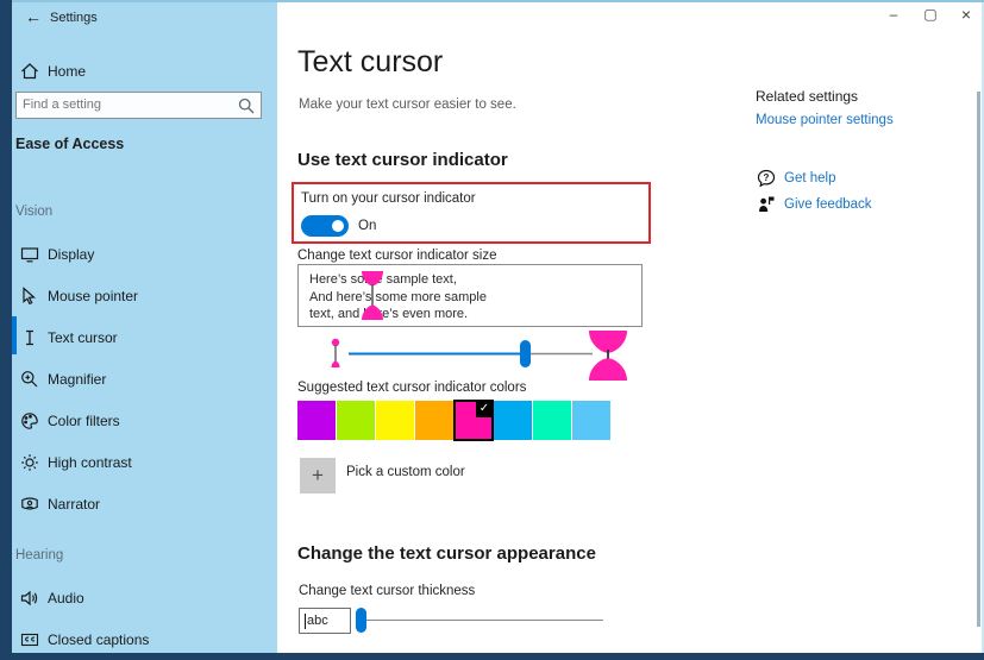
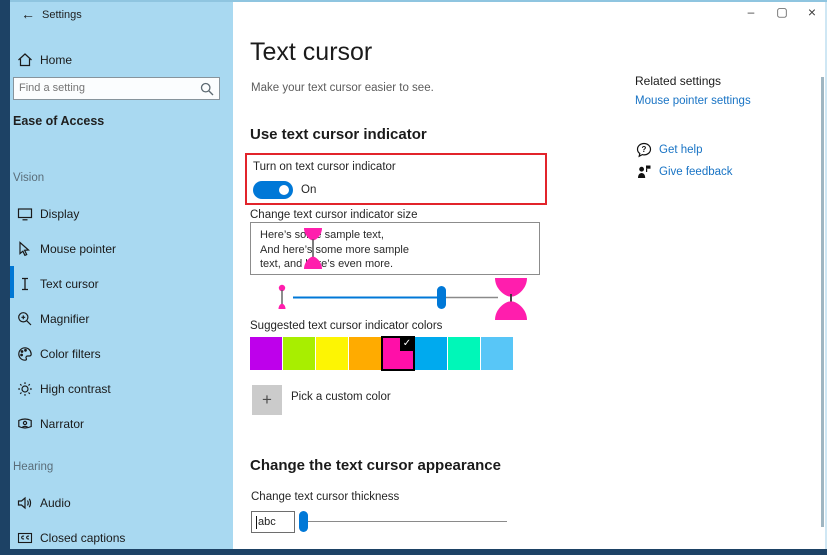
  ←
  Settings
  Home
  Find a setting
  Ease of Access
  Vision
  Display
  Mouse pointer
  Text cursor
  Magnifier
  Color filters
  High contrast
  Narrator
  Hearing
  Audio
  Closed captions
  –
  ▢
  ×
  Text cursor
  Make your text cursor easier to see.
  Use text cursor indicator
- Turn on your cursor indicator
+ Turn on text cursor indicator
  On
  Change text cursor indicator size
  Here’s so sample text,
  And here’s some more sample
  text, ande’s even more.
  Suggested text cursor indicator colors
  ✓
  +
  Pick a custom color
  Change the text cursor appearance
  Change text cursor thickness
  abc
  Related settings
  Mouse pointer settings
  ?
  Get help
  Give feedback
